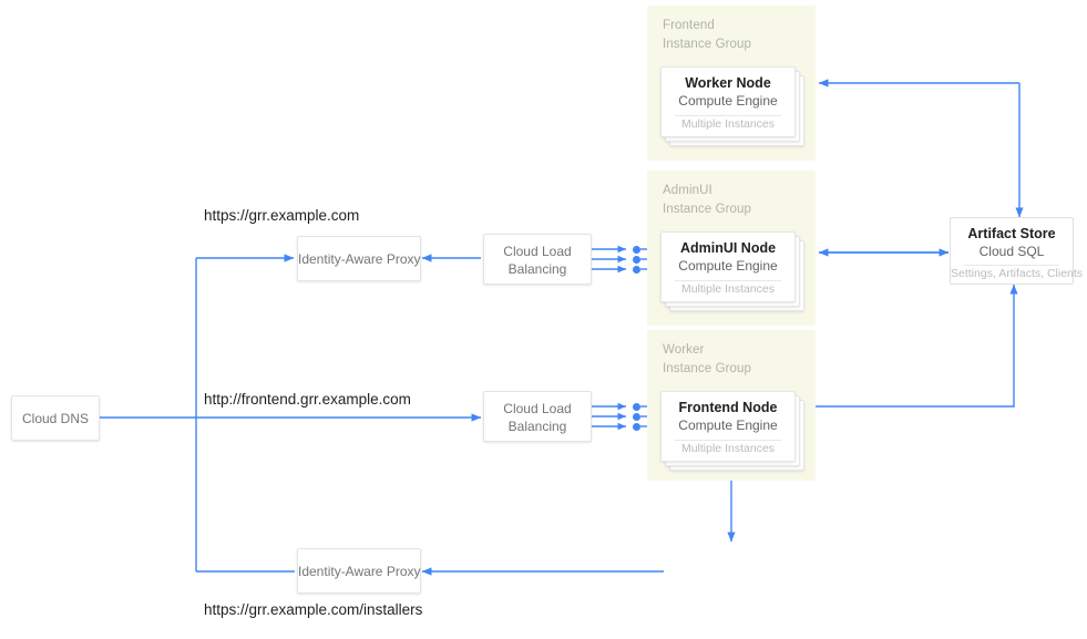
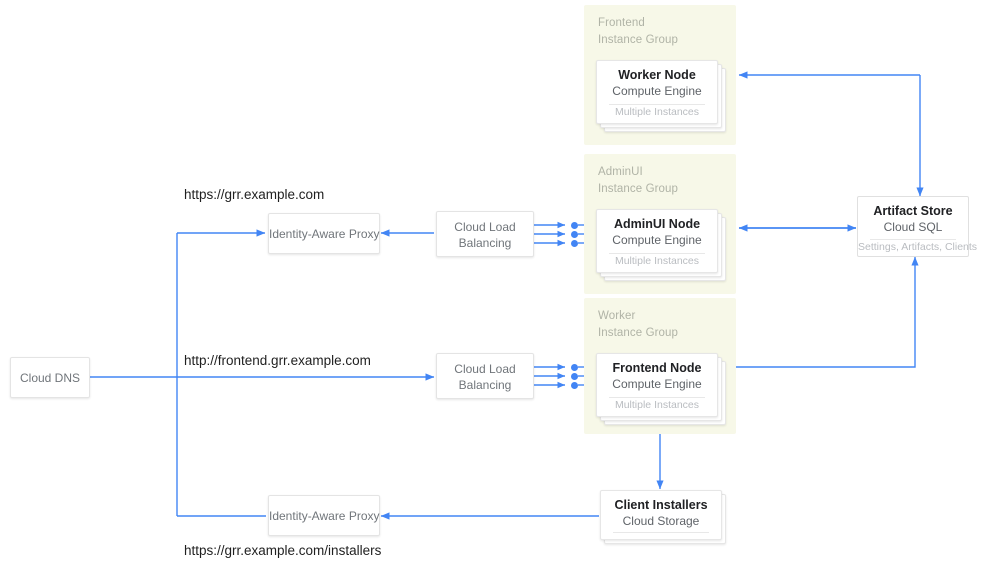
  Frontend
  Instance Group
  Worker Node
  Compute Engine
  Multiple Instances
  AdminUI
  Instance Group
  AdminUI Node
  Compute Engine
  Multiple Instances
  Worker
  Instance Group
  Frontend Node
  Compute Engine
  Multiple Instances
  Cloud DNS
  Identity-Aware Proxy
  Identity-Aware Proxy
  Cloud Load
  Balancing
  Cloud Load
  Balancing
  Artifact Store
  Cloud SQL
  Settings, Artifacts, Clients
+ Client Installers
+ Cloud Storage
  https://grr.example.com
  http://frontend.grr.example.com
  https://grr.example.com/installers
